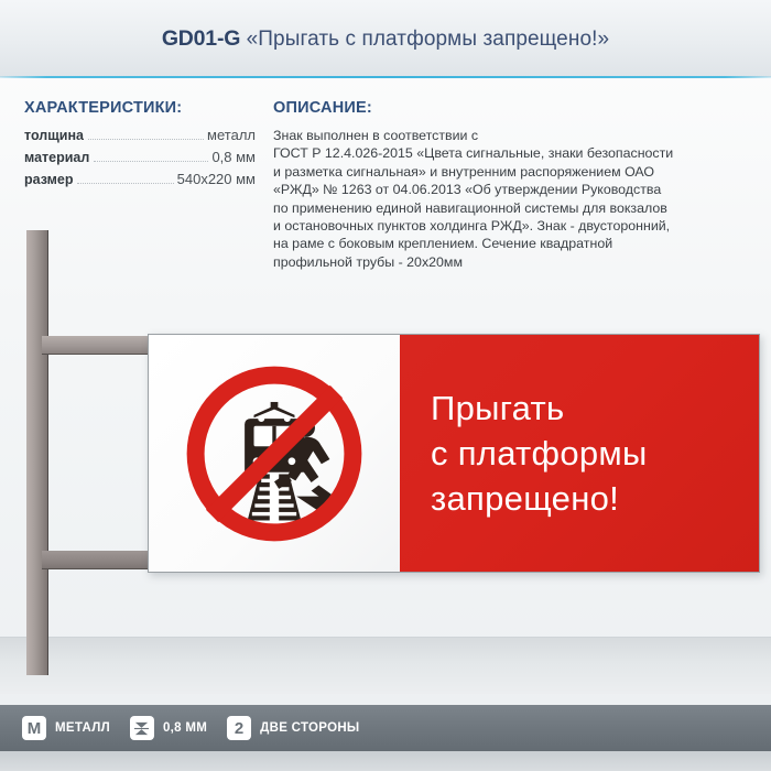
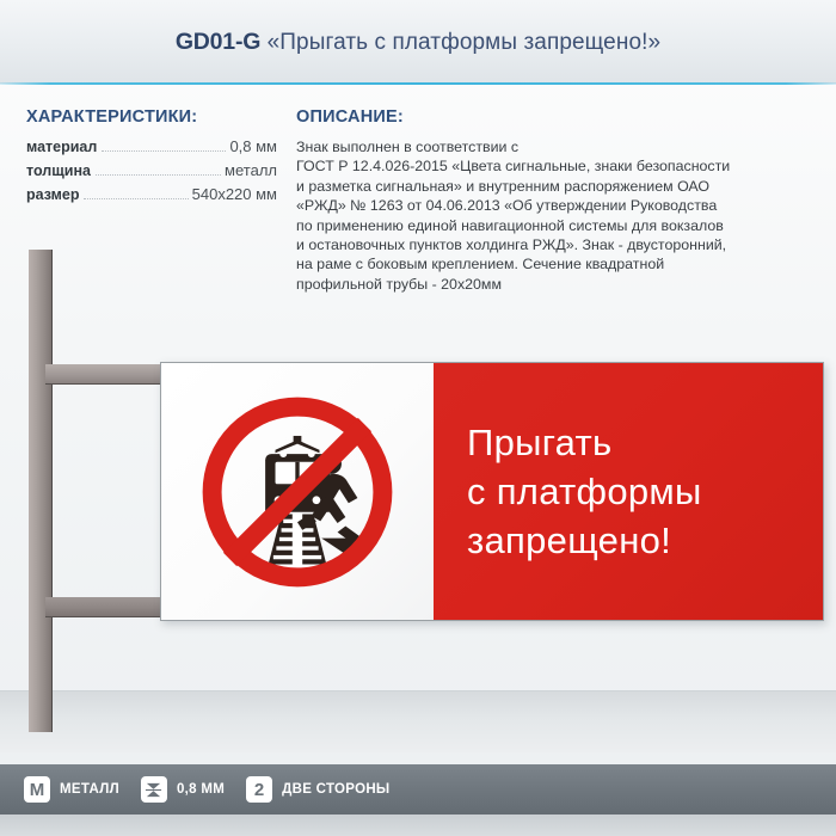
  GD01-G «Прыгать с платформы запрещено!»
  ХАРАКТЕРИСТИКИ:
- толщина
+ материал
- металл
+ 0,8 мм
- материал
+ толщина
- 0,8 мм
+ металл
  размер
  540x220 мм
  ОПИСАНИЕ:
  Знак выполнен в соответствии с
  ГОСТ Р 12.4.026-2015 «Цвета сигнальные, знаки безопасности
  и разметка сигнальная» и внутренним распоряжением ОАО
  «РЖД» № 1263 от 04.06.2013 «Об утверждении Руководства
  по применению единой навигационной системы для вокзалов
  и остановочных пунктов холдинга РЖД». Знак - двусторонний,
  на раме с боковым креплением. Сечение квадратной
  профильной трубы - 20x20мм
  Прыгать
  с платформы
  запрещено!
  M
  МЕТАЛЛ
  0,8 ММ
  2
  ДВЕ СТОРОНЫ
